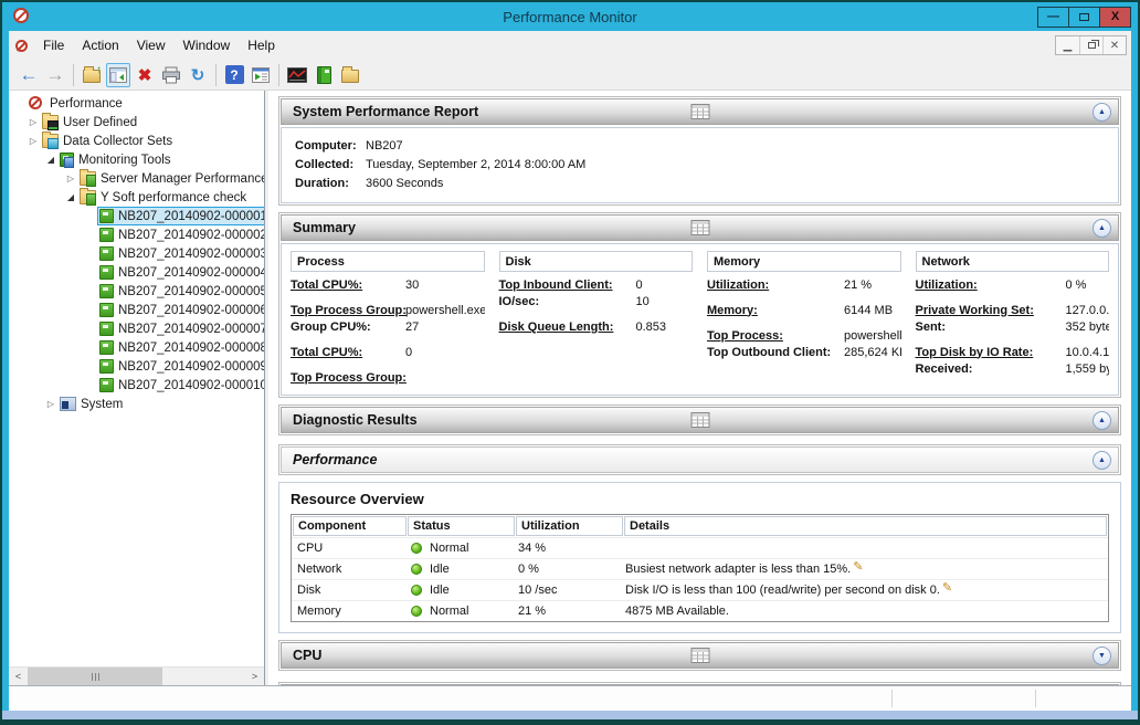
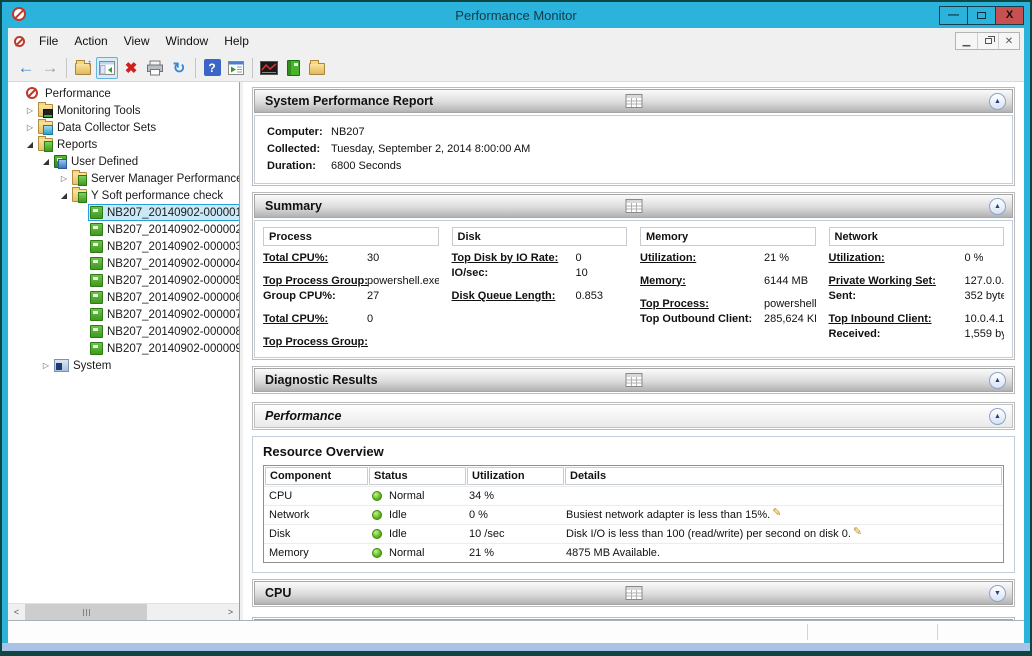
  Performance Monitor
  —
  X
  File
  Action
  View
  Window
  Help
  ▁
  ✕
  ←
  →
  ↑
  ✖
  ↻
  ?
  Performance
- User Defined
+ Monitoring Tools
  Data Collector Sets
+ Reports
- Monitoring Tools
+ User Defined
  Server Manager Performanc
  Y Soft performance check
  NB207_20140902-000001
  NB207_20140902-000002
  NB207_20140902-000003
  NB207_20140902-000004
  NB207_20140902-000005
  NB207_20140902-000006
  NB207_20140902-000007
  NB207_20140902-000008
  NB207_20140902-000009
- NB207_20140902-000010
  System
  <
  >
  System Performance Report
  Computer:
  NB207
  Collected:
  Tuesday, September 2, 2014 8:00:00 AM
  Duration:
- 3600 Seconds
+ 6800 Seconds
  Summary
  Process
  Total CPU%:
  30
  Top Process Group:
  powershell.exe
  Group CPU%:
  27
  Total CPU%:
  0
  Top Process Group:
  Disk
- Top Inbound Client:
+ Top Disk by IO Rate:
  0
  IO/sec:
  10
  Disk Queue Length:
  0.853
  Memory
  Utilization:
  21 %
  Memory:
  6144 MB
  Top Process:
  powershell
  Top Outbound Client:
  285,624 K
  Network
  Utilization:
  0 %
  Private Working Set:
  127.0.0.
  Sent:
  352 byte
- Top Disk by IO Rate:
+ Top Inbound Client:
  10.0.4.1
  Received:
  1,559 by
  Diagnostic Results
  Performance
  Resource Overview
  Component
  Status
  Utilization
  Details
  CPU
  Normal
  34 %
  Network
  Idle
  0 %
  Busiest network adapter is less than 15%.
  ✎
  Disk
  Idle
  10 /sec
  Disk I/O is less than 100 (read/write) per second on disk 0.
  ✎
  Memory
  Normal
  21 %
  4875 MB Available.
  CPU
